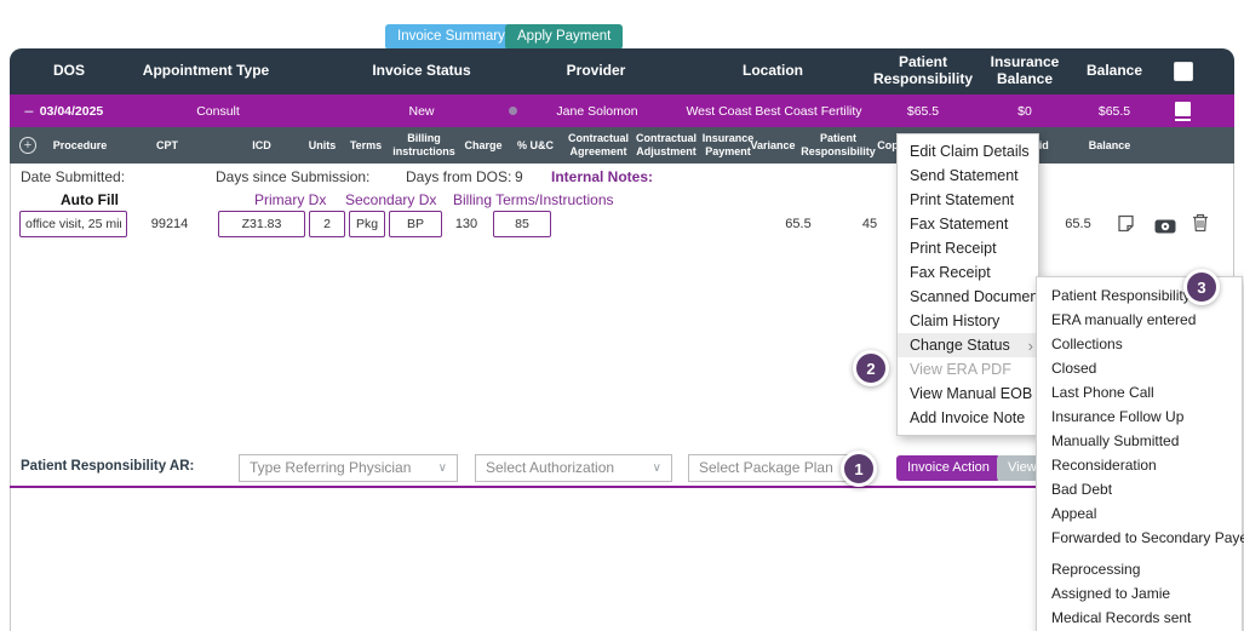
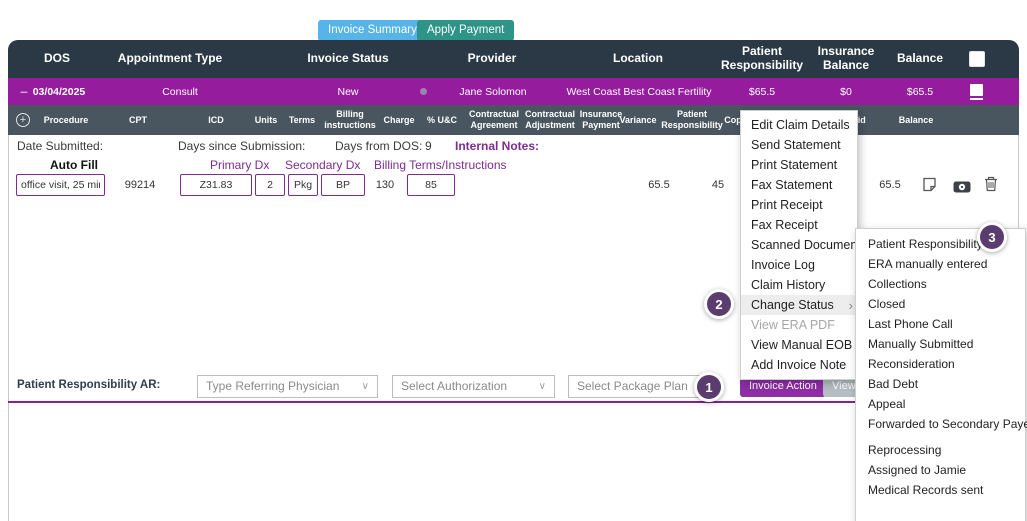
  Invoice Summary
  Apply Payment
  DOS
  Appointment Type
  Invoice Status
  Provider
  Location
  Patient Responsibility
  Insurance Balance
  Balance
  −
  03/04/2025
  Consult
  New
  Jane Solomon
  West Coast Best Coast Fertility
  $65.5
  $0
  $65.5
  +
  Procedure
  CPT
  ICD
  Units
  Terms
  Billing instructions
  Charge
  % U&C
  Contractual Agreement
  Contractual Adjustment
  Insurance Payment
  Variance
  Patient Responsibility
  Balance
  Date Submitted:
  Days since Submission:
  Days from DOS:
  9
  Internal Notes:
  Auto Fill
  Primary Dx
  Secondary Dx
  Billing Terms/Instructions
  office visit, 25 mi
  99214
  Z31.83
  2
  Pkg
  BP
  130
  85
  65.5
  45
  65.5
  Patient Responsibility AR:
  Type Referring Physician
  ∨
  Select Authorization
  ∨
  Select Package Plan
  Invoice Action
  View
  Edit Claim Details
  Send Statement
  Print Statement
  Fax Statement
  Print Receipt
  Fax Receipt
  Scanned Documen
+ Invoice Log
  Claim History
  Change Status
  ›
  View ERA PDF
  View Manual EOB
  Add Invoice Note
  Patient Responsibilit
  ERA manually entered
  Collections
  Closed
  Last Phone Call
- Insurance Follow Up
  Manually Submitted
  Reconsideration
  Bad Debt
  Appeal
  Forwarded to Secondary Pay
  Reprocessing
  Assigned to Jamie
  Medical Records sent
  1
  2
  3
